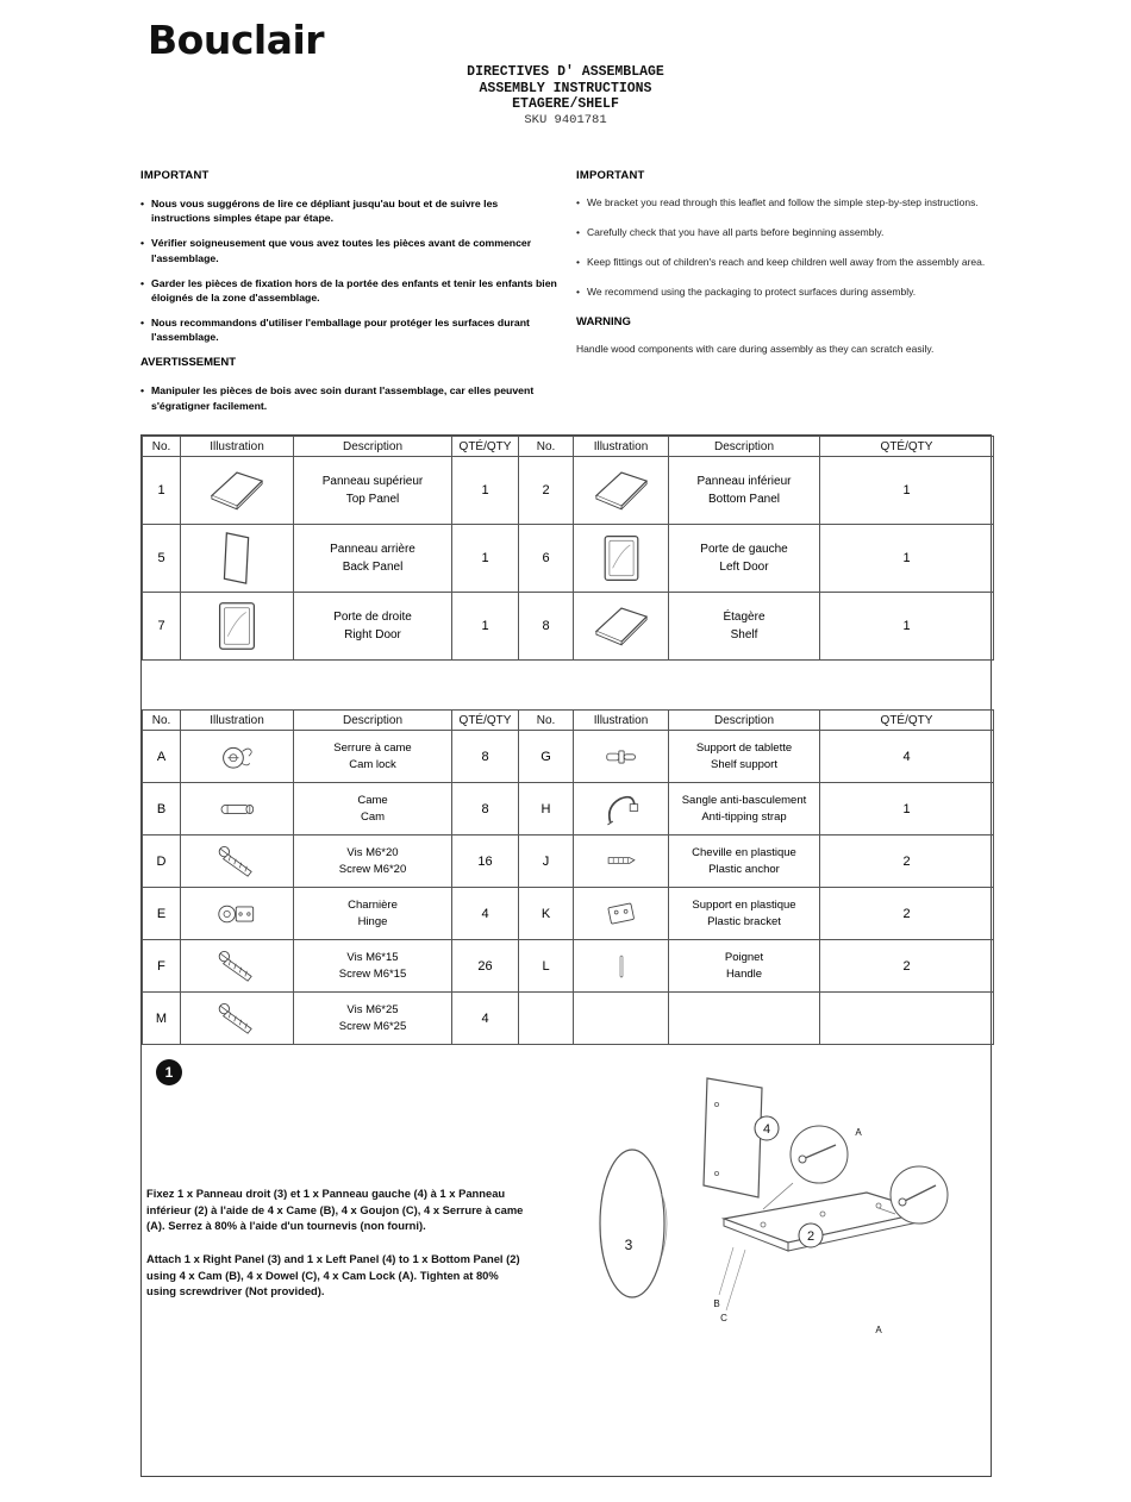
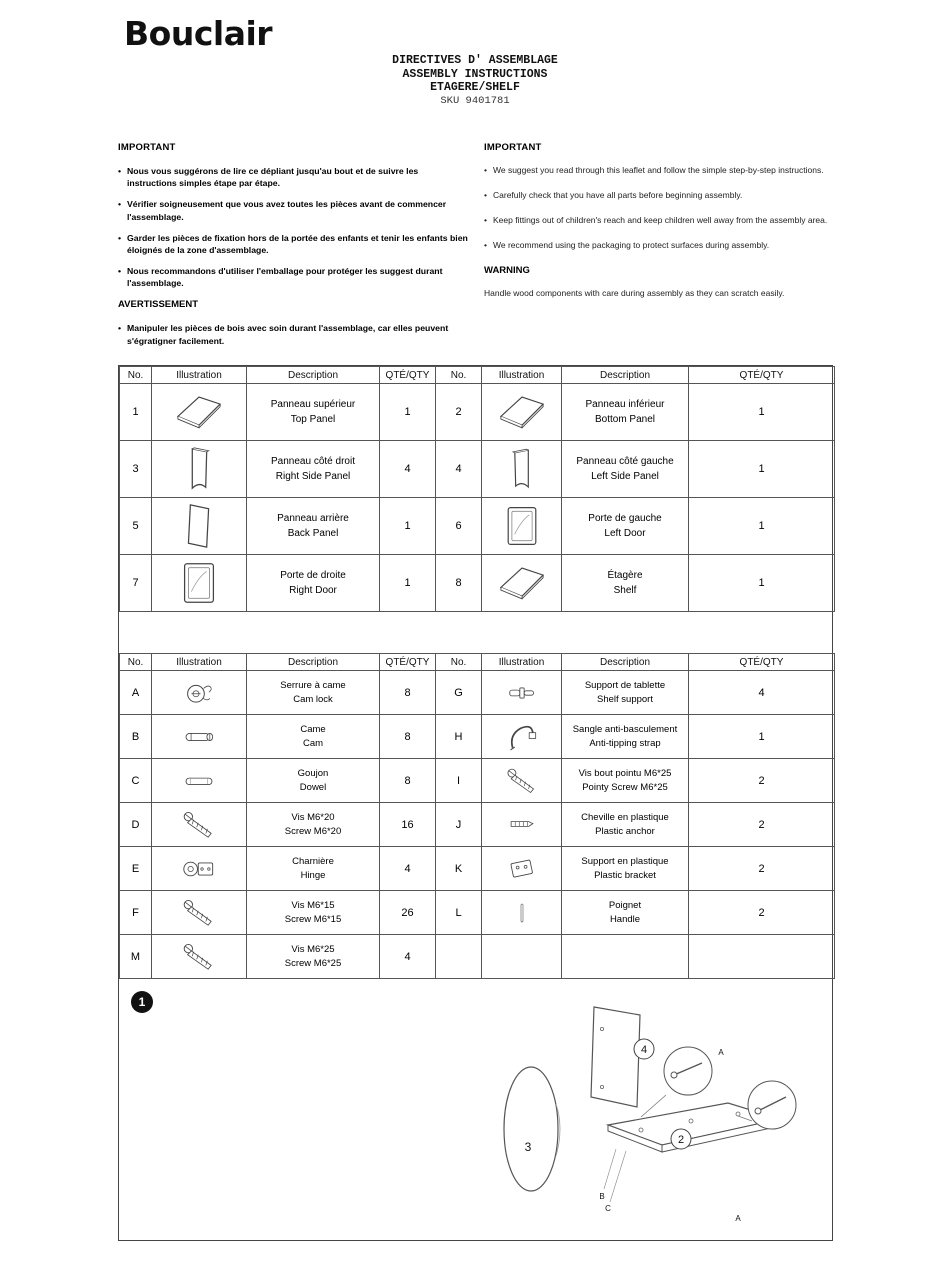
  Bouclair
  DIRECTIVES D' ASSEMBLAGE
  ASSEMBLY INSTRUCTIONS
  ETAGERE/SHELF
  SKU 9401781
  IMPORTANT
  Nous vous suggérons de lire ce dépliant jusqu'au bout et de suivre les instructions simples étape par étape.
  Vérifier soigneusement que vous avez toutes les pièces avant de commencer l'assemblage.
  Garder les pièces de fixation hors de la portée des enfants et tenir les enfants bien éloignés de la zone d'assemblage.
- Nous recommandons d'utiliser l'emballage pour protéger les surfaces durant l'assemblage.
+ Nous recommandons d'utiliser l'emballage pour protéger les suggest durant l'assemblage.
  AVERTISSEMENT
  Manipuler les pièces de bois avec soin durant l'assemblage, car elles peuvent s'égratigner facilement.
  IMPORTANT
- We bracket you read through this leaflet and follow the simple step-by-step instructions.
+ We suggest you read through this leaflet and follow the simple step-by-step instructions.
  Carefully check that you have all parts before beginning assembly.
  Keep fittings out of children's reach and keep children well away from the assembly area.
  We recommend using the packaging to protect surfaces during assembly.
  WARNING
  Handle wood components with care during assembly as they can scratch easily.
  No.	Illustration	Description	QTÉ/QTY	No.	Illustration	Description	QTÉ/QTY
  1		Panneau supérieurTop Panel	1	2		Panneau inférieurBottom Panel	1
+ 3		Panneau côté droitRight Side Panel	4	4		Panneau côté gaucheLeft Side Panel	1
  5		Panneau arrièreBack Panel	1	6		Porte de gaucheLeft Door	1
  7		Porte de droiteRight Door	1	8		ÉtagèreShelf	1
  No.	Illustration	Description	QTÉ/QTY	No.	Illustration	Description	QTÉ/QTY
  A		Serrure à cameCam lock	8	G		Support de tabletteShelf support	4
  B		CameCam	8	H		Sangle anti-basculementAnti-tipping strap	1
+ C		GoujonDowel	8	I		Vis bout pointu M6*25Pointy Screw M6*25	2
  D		Vis M6*20Screw M6*20	16	J		Cheville en plastiquePlastic anchor	2
  E		CharnièreHinge	4	K		Support en plastiquePlastic bracket	2
  F		Vis M6*15Screw M6*15	26	L		PoignetHandle	2
  M		Vis M6*25Screw M6*25	4
  1
- Fixez 1 x Panneau droit (3) et 1 x Panneau gauche (4) à 1 x Panneau inférieur (2) à l'aide de 4 x Came (B), 4 x Goujon (C), 4 x Serrure à came (A). Serrez à 80% à l'aide d'un tournevis (non fourni).
- Attach 1 x Right Panel (3) and 1 x Left Panel (4) to 1 x Bottom Panel (2) using 4 x Cam (B), 4 x Dowel (C), 4 x Cam Lock (A). Tighten at 80% using screwdriver (Not provided).
  4
  2
  3
  A
  B
  C
  A
